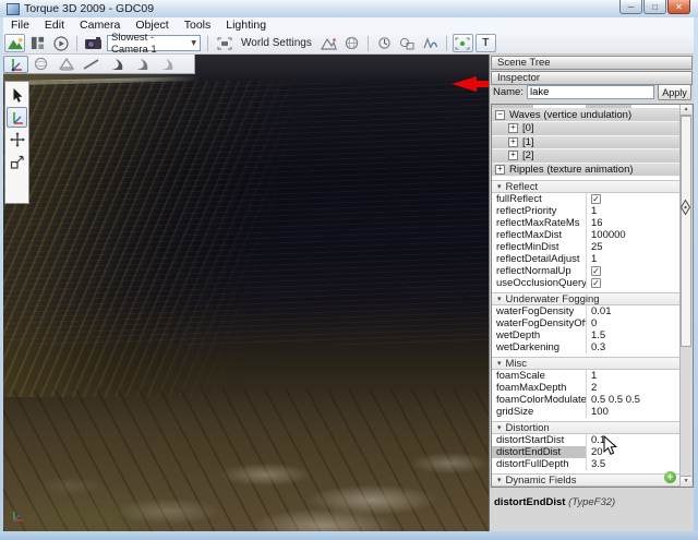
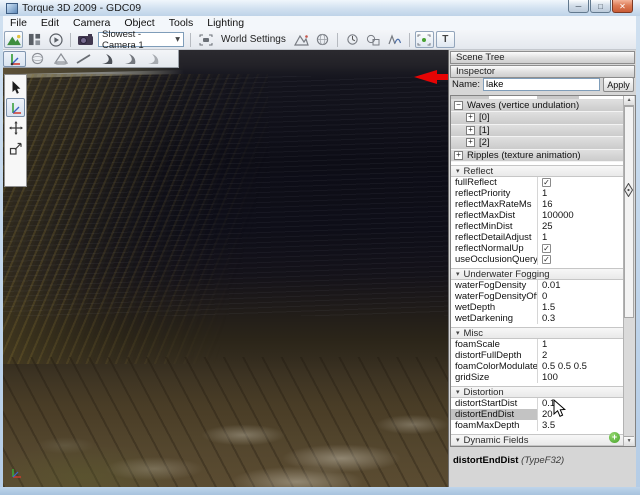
  Torque 3D 2009 - GDC09
  ─
  □
  ✕
  File
  Edit
  Camera
  Object
  Tools
  Lighting
  Slowest - Camera 1
  ▾
  World Settings
  T
  Scene Tree
  Inspector
  Name:
  lake
  Apply
  −
  Waves (vertice undulation)
  +
  [0]
  +
  [1]
  +
  [2]
  +
  Ripples (texture animation)
  Reflect
  fullReflect
  ✓
  reflectPriority
  1
  reflectMaxRateMs
  16
  reflectMaxDist
  100000
  reflectMinDist
  25
  reflectDetailAdjust
  1
  reflectNormalUp
  ✓
  useOcclusionQuery
  ✓
  Underwater Fogging
  waterFogDensity
  0.01
  waterFogDensityOff
  0
  wetDepth
  1.5
  wetDarkening
  0.3
  Misc
  foamScale
  1
- foamMaxDepth
+ distortFullDepth
  2
  foamColorModulate
  0.5 0.5 0.5
  gridSize
  100
  Distortion
  distortStartDist
  0.1
  distortEndDist
  20
- distortFullDepth
+ foamMaxDepth
  3.5
  Dynamic Fields
  +
  distortEndDist (TypeF32)
